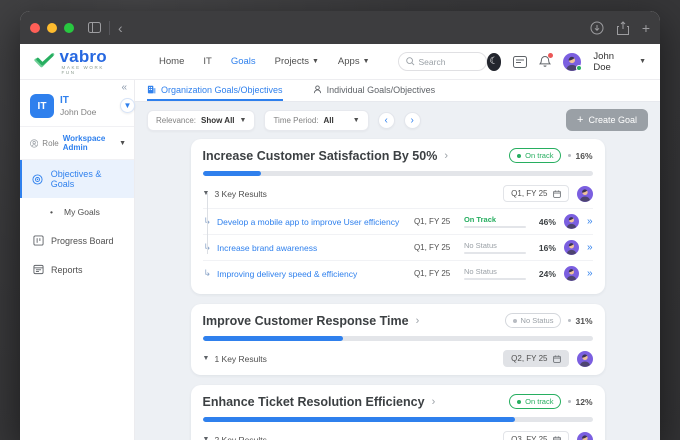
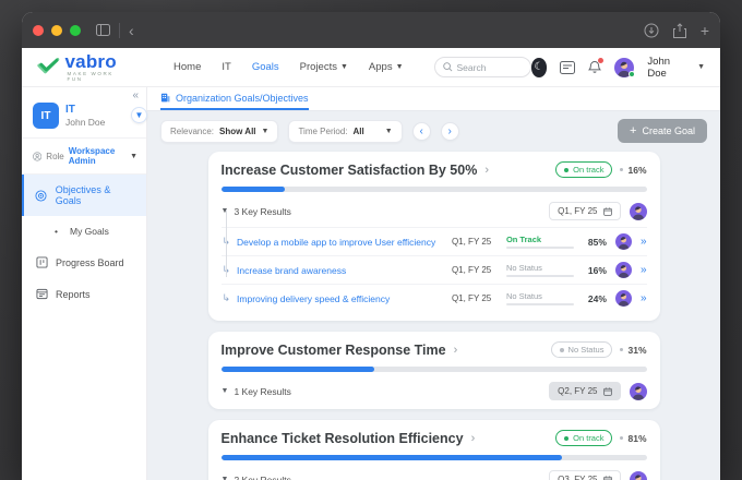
  ‹
  +
  vabro
  Home
  IT
  Goals
  Projects
  Apps
  Search
  ☾
  John Doe
  «
  IT
  IT
  John Doe
  ▼
  Role
  Workspace Admin
  Objectives & Goals
  My Goals
  Progress Board
  Reports
  Organization Goals/Objectives
- Individual Goals/Objectives
  Relevance:
  Show All
  Time Period:
  All
  ‹
  ›
  +
  Create Goal
  Increase Customer Satisfaction By 50%
  ›
  On track
  16%
  3 Key Results
  Q1, FY 25
  Develop a mobile app to improve User efficiency
  Q1, FY 25
  On Track
- 46%
+ 85%
  »
  Increase brand awareness
  Q1, FY 25
  No Status
  16%
  »
  ↳
  Improving delivery speed & efficiency
  Q1, FY 25
  No Status
  24%
  »
  Improve Customer Response Time
  ›
  No Status
  31%
  1 Key Results
  Q2, FY 25
  Enhance Ticket Resolution Efficiency
  ›
  On track
- 12%
+ 81%
